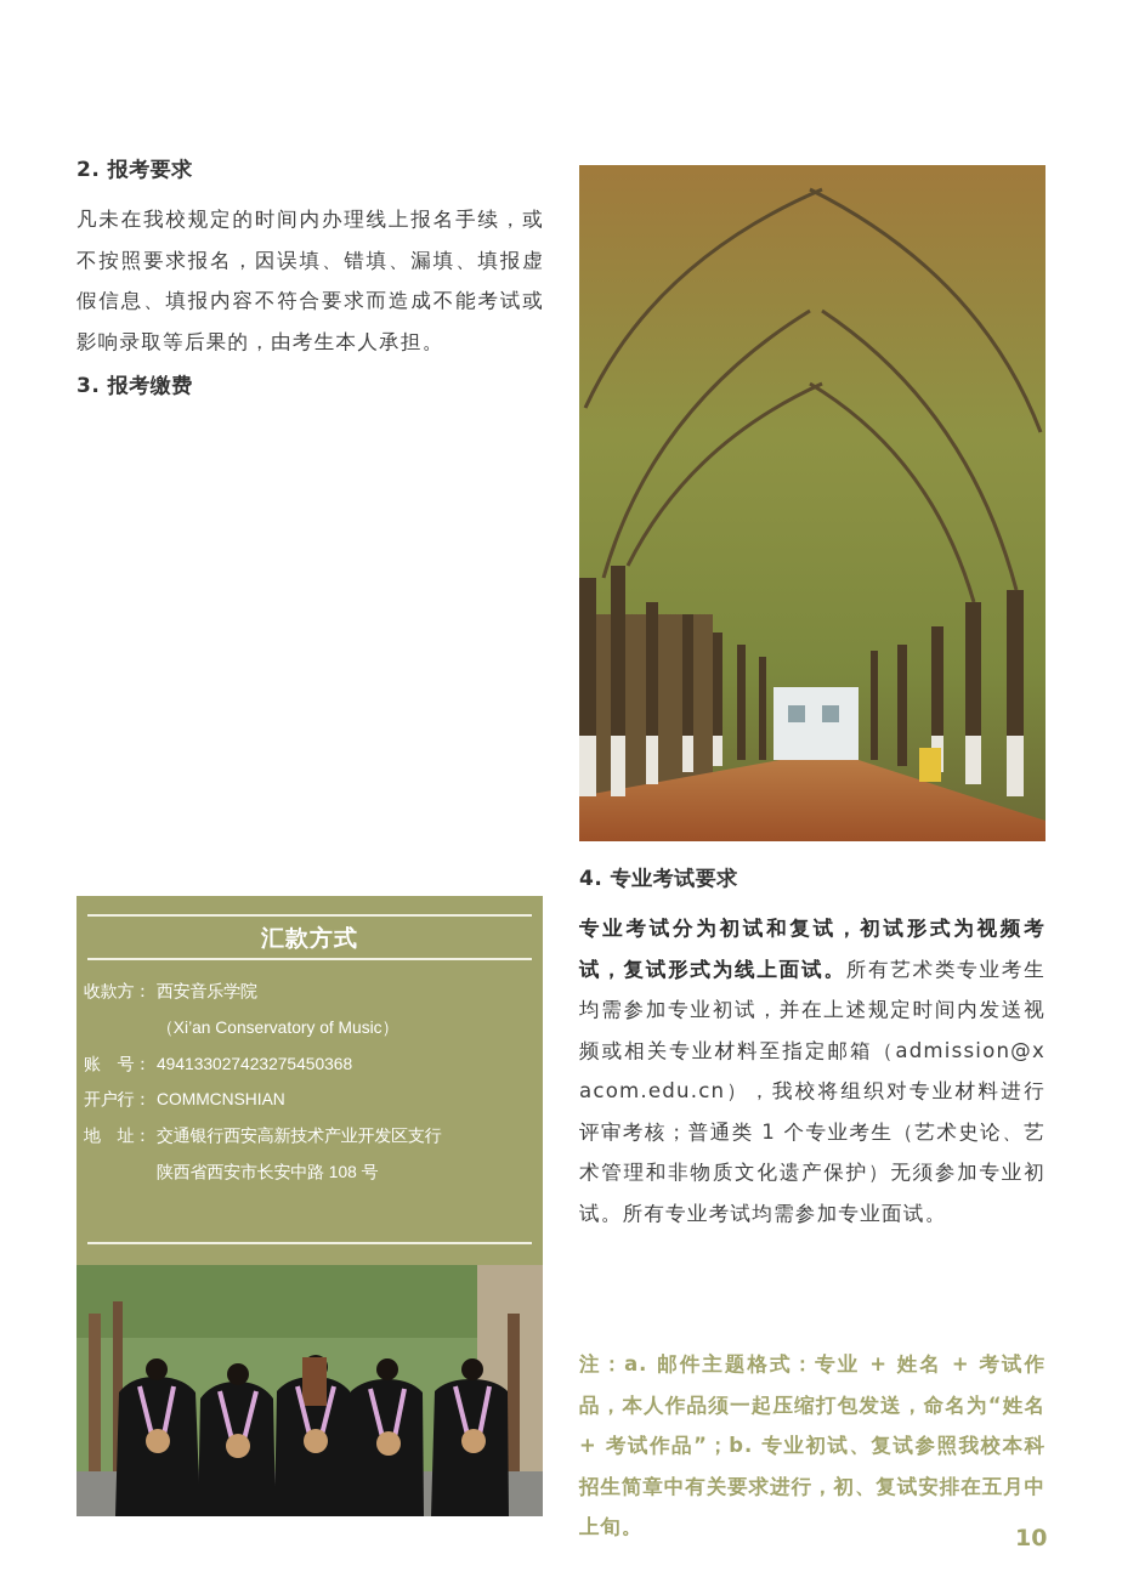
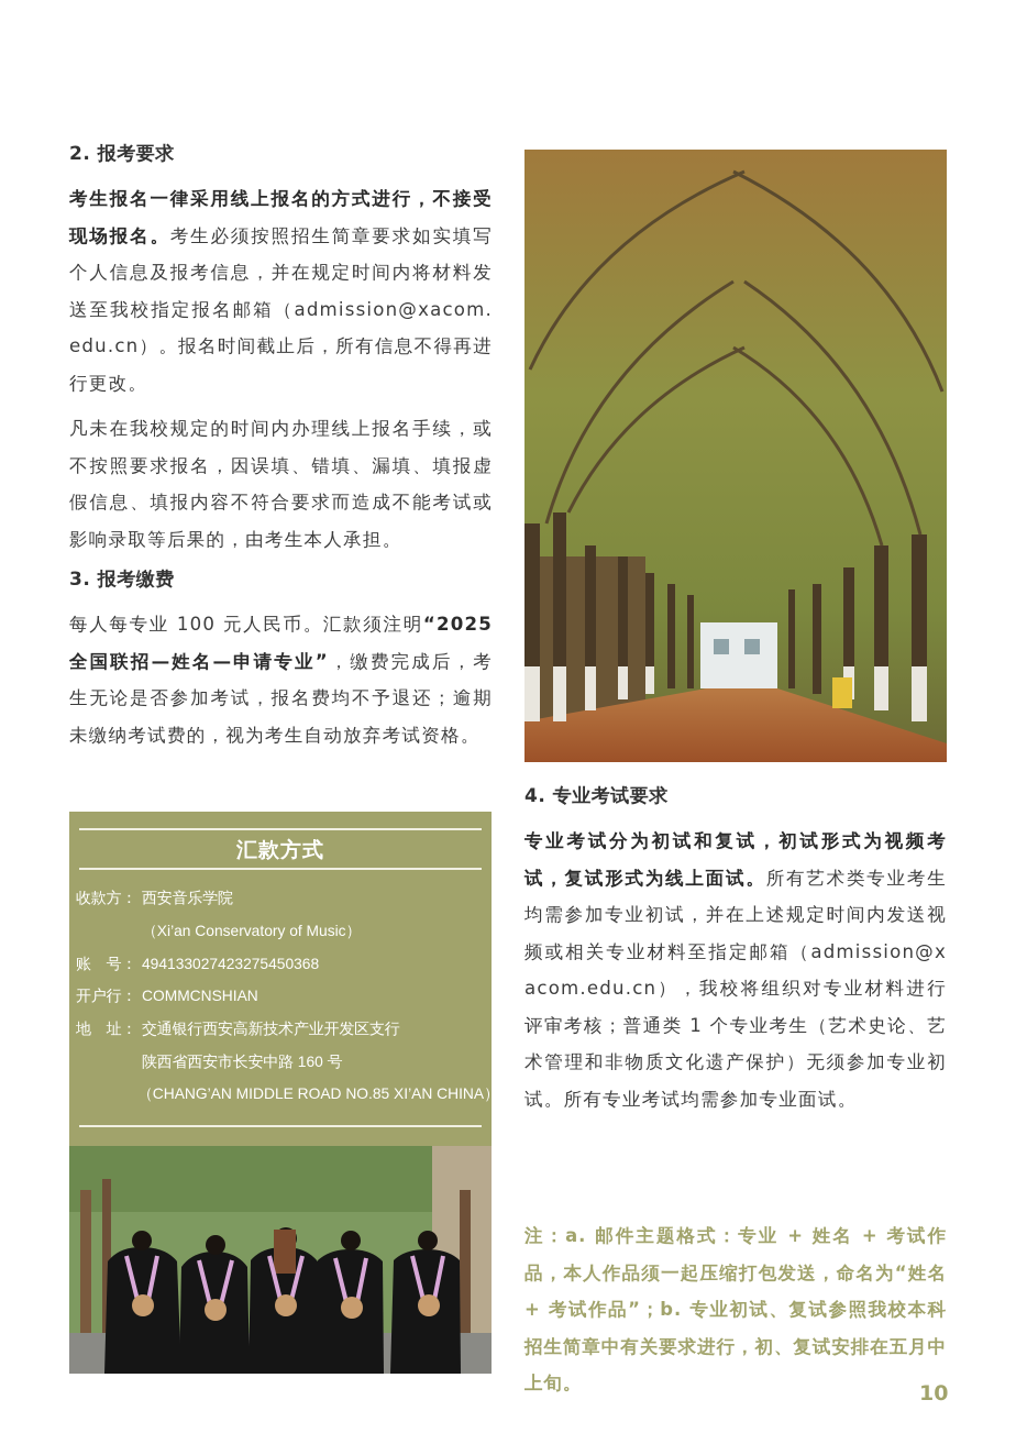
  2. 报考要求
+ 考生报名一律采用线上报名的方式进行，不接受现场报名。考生必须按照招生简章要求如实填写个人信息及报考信息，并在规定时间内将材料发送至我校指定报名邮箱（admission@xacom.edu.cn）。报名时间截止后，所有信息不得再进行更改。
  凡未在我校规定的时间内办理线上报名手续，或不按照要求报名，因误填、错填、漏填、填报虚假信息、填报内容不符合要求而造成不能考试或影响录取等后果的，由考生本人承担。
  3. 报考缴费
+ 每人每专业 100 元人民币。汇款须注明“2025 全国联招—姓名—申请专业”，缴费完成后，考生无论是否参加考试，报名费均不予退还；逾期未缴纳考试费的，视为考生自动放弃考试资格。
  汇款方式
  收款方： 西安音乐学院
  （Xi’an Conservatory of Music）
  账 号： 494133027423275450368
  开户行： COMMCNSHIAN
  地 址： 交通银行西安高新技术产业开发区支行
- 陕西省西安市长安中路 108 号
+ 陕西省西安市长安中路 160 号
+ （CHANG’AN MIDDLE ROAD NO.85 XI’AN CHINA）
  4. 专业考试要求
  专业考试分为初试和复试，初试形式为视频考试，复试形式为线上面试。所有艺术类专业考生均需参加专业初试，并在上述规定时间内发送视频或相关专业材料至指定邮箱（admission@xacom.edu.cn），我校将组织对专业材料进行评审考核；普通类 1 个专业考生（艺术史论、艺术管理和非物质文化遗产保护）无须参加专业初试。所有专业考试均需参加专业面试。
  注：a. 邮件主题格式：专业 + 姓名 + 考试作品，本人作品须一起压缩打包发送，命名为“姓名 + 考试作品”；b. 专业初试、复试参照我校本科招生简章中有关要求进行，初、复试安排在五月中上旬。
  10
